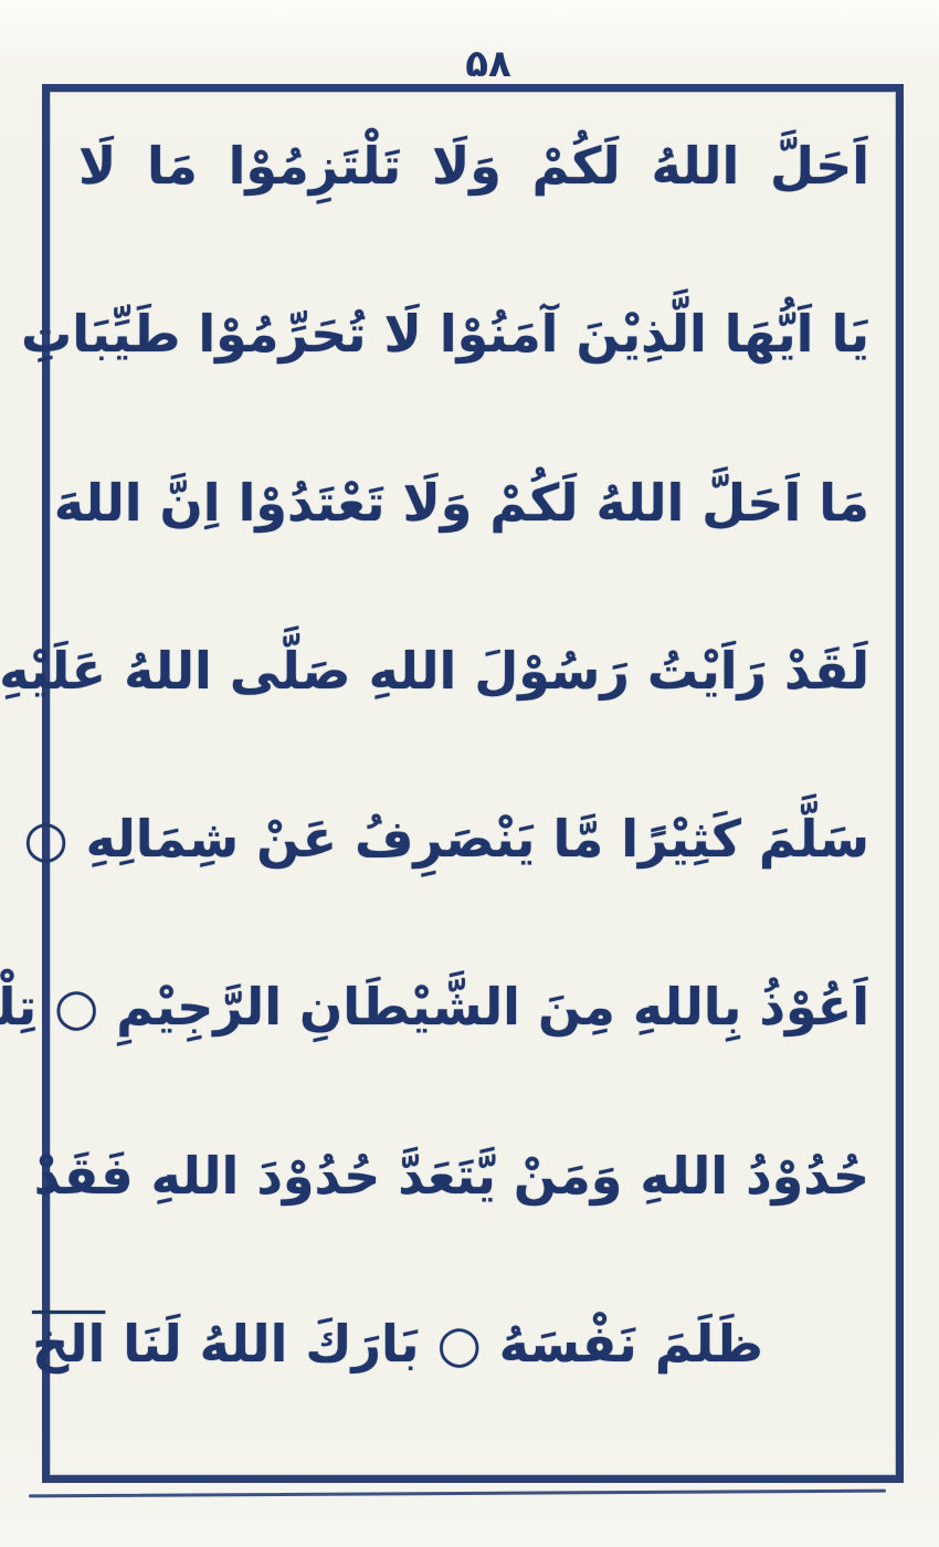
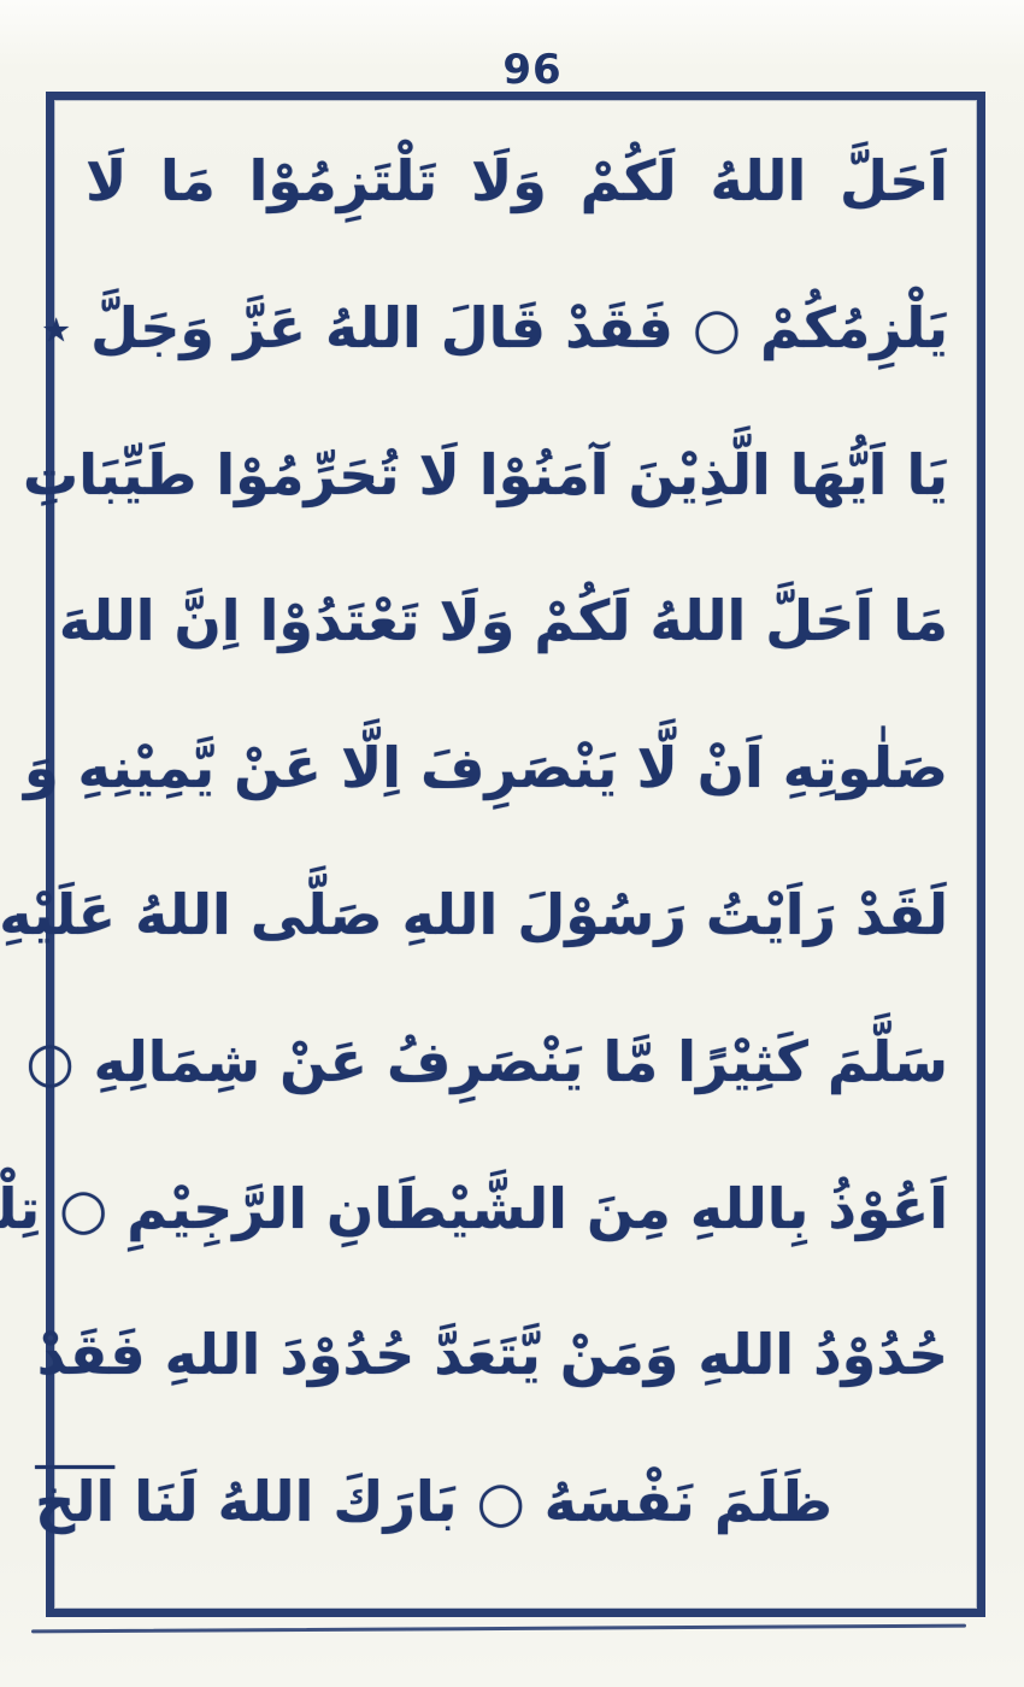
- ۵۸
+ 96
  اَحَلَّ اللهُ لَكُمْ وَلَا تَلْتَزِمُوْا مَا لَا
+ يَلْزِمُكُمْ ○ فَقَدْ قَالَ اللهُ عَزَّ وَجَلَّ ٭
  يَا اَيُّهَا الَّذِيْنَ آمَنُوْا لَا تُحَرِّمُوْا طَيِّبَاتِ
  مَا اَحَلَّ اللهُ لَكُمْ وَلَا تَعْتَدُوْا اِنَّ اللهَ
+ صَلٰوتِهِ اَنْ لَّا يَنْصَرِفَ اِلَّا عَنْ يَّمِيْنِهِ وَ
  لَقَدْ رَاَيْتُ رَسُوْلَ اللهِ صَلَّى اللهُ عَلَيْهِ
  سَلَّمَ كَثِيْرًا مَّا يَنْصَرِفُ عَنْ شِمَالِهِ ○
  اَعُوْذُ بِاللهِ مِنَ الشَّيْطَانِ الرَّجِيْمِ ○ تِلْ
  حُدُوْدُ اللهِ وَمَنْ يَّتَعَدَّ حُدُوْدَ اللهِ فَقَدْ
  ظَلَمَ نَفْسَهُ ○ بَارَكَ اللهُ لَنَا الخ
